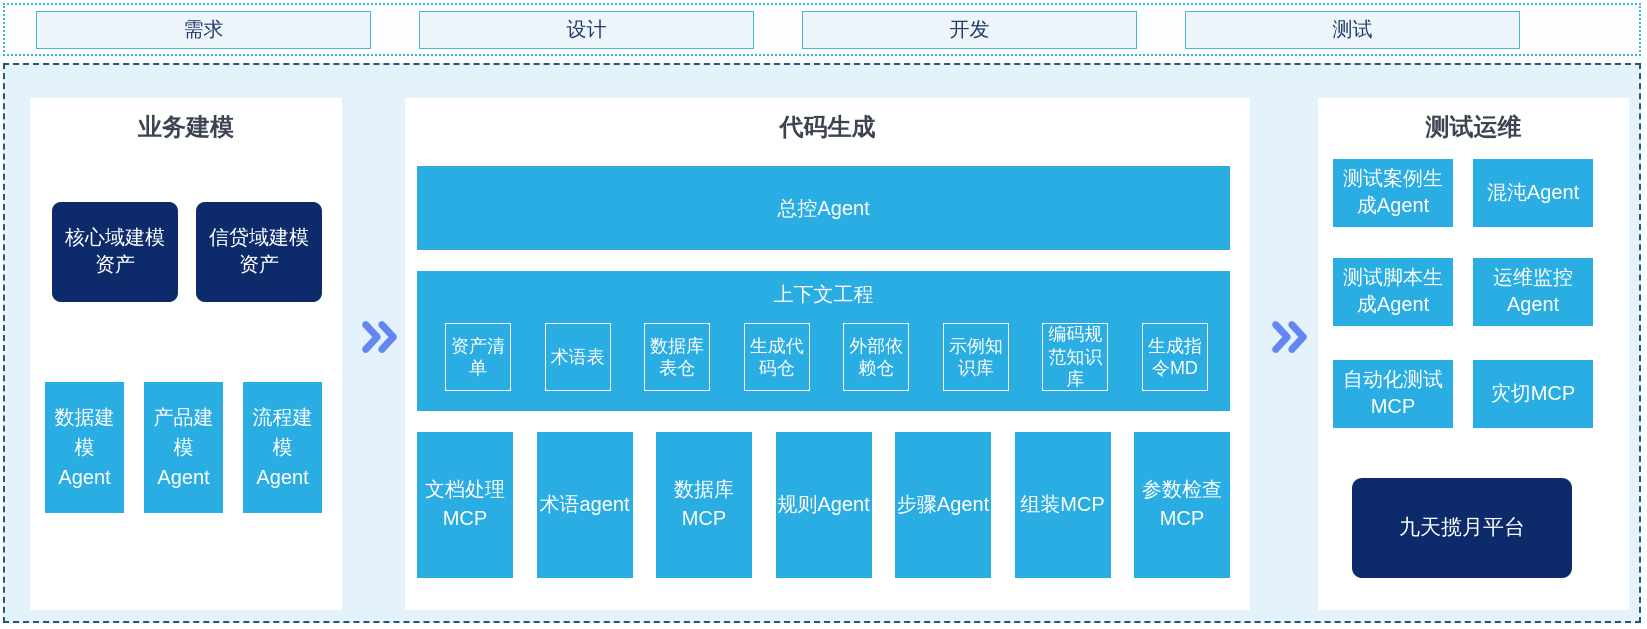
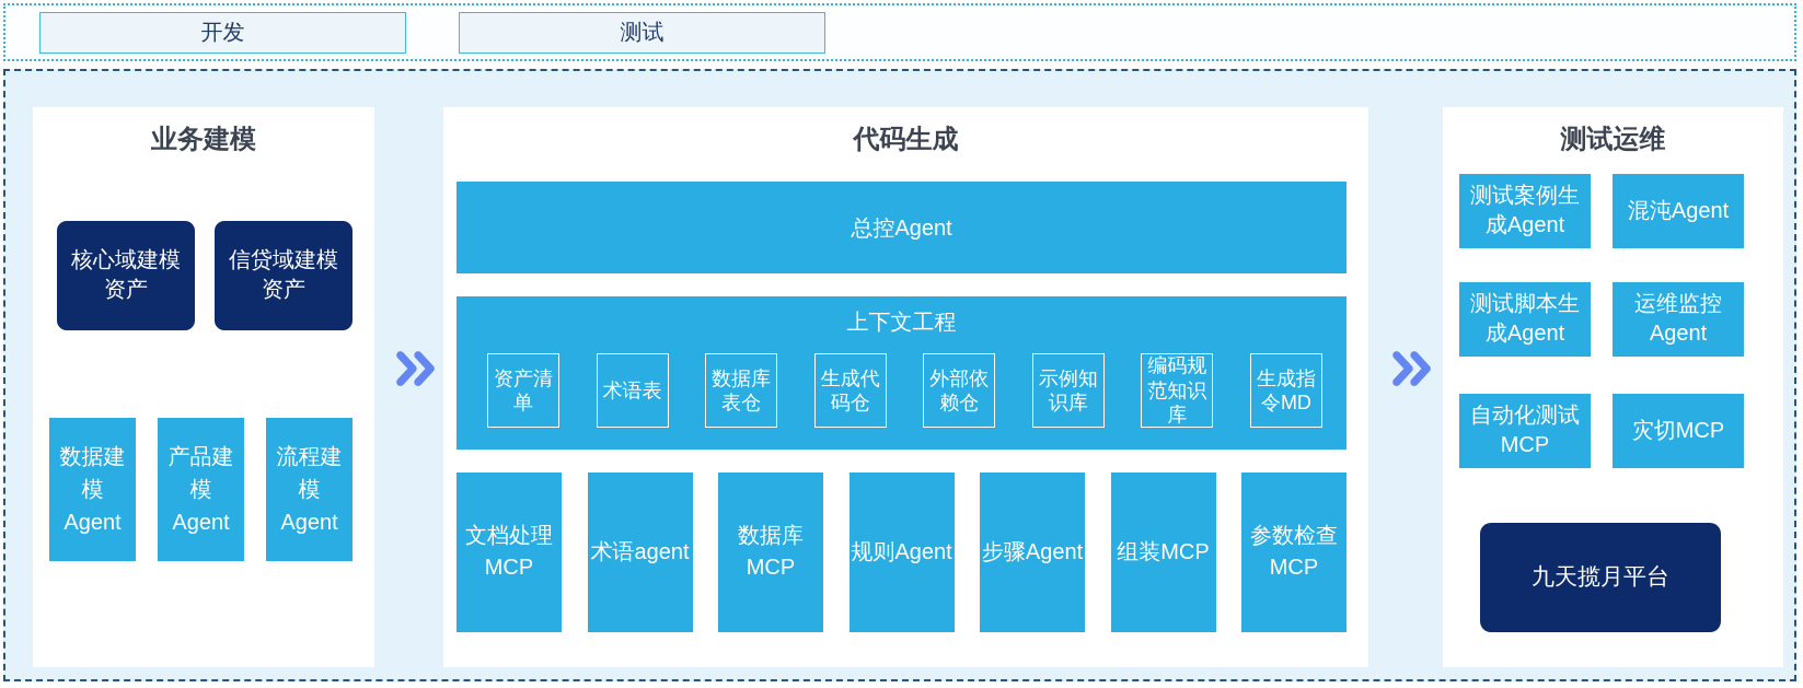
- 需求
- 设计
  开发
  测试
  业务建模
  核心域建模资产
  信贷域建模资产
  数据建模Agent
  产品建模Agent
  流程建模Agent
  代码生成
  总控Agent
  上下文工程
  资产清单
  术语表
  数据库表仓
  生成代码仓
  外部依赖仓
  示例知识库
  编码规范知识库
  生成指令MD
  文档处理MCP
  术语agent
  数据库MCP
  规则Agent
  步骤Agent
  组装MCP
  参数检查MCP
  测试运维
  测试案例生成Agent
  混沌Agent
  测试脚本生成Agent
  运维监控Agent
  自动化测试MCP
  灾切MCP
  九天揽月平台
